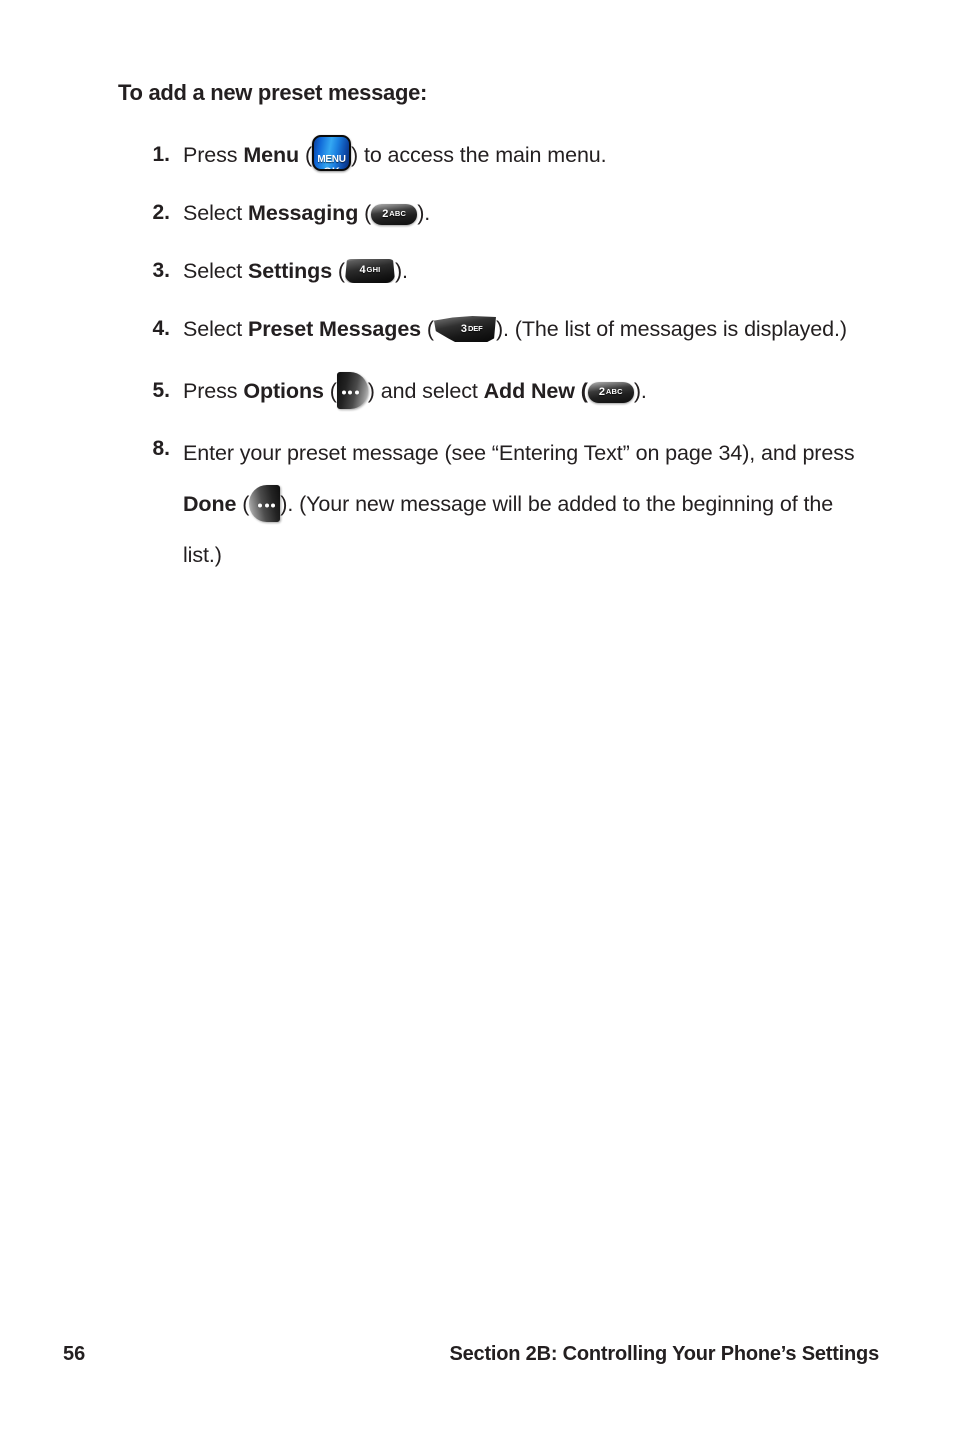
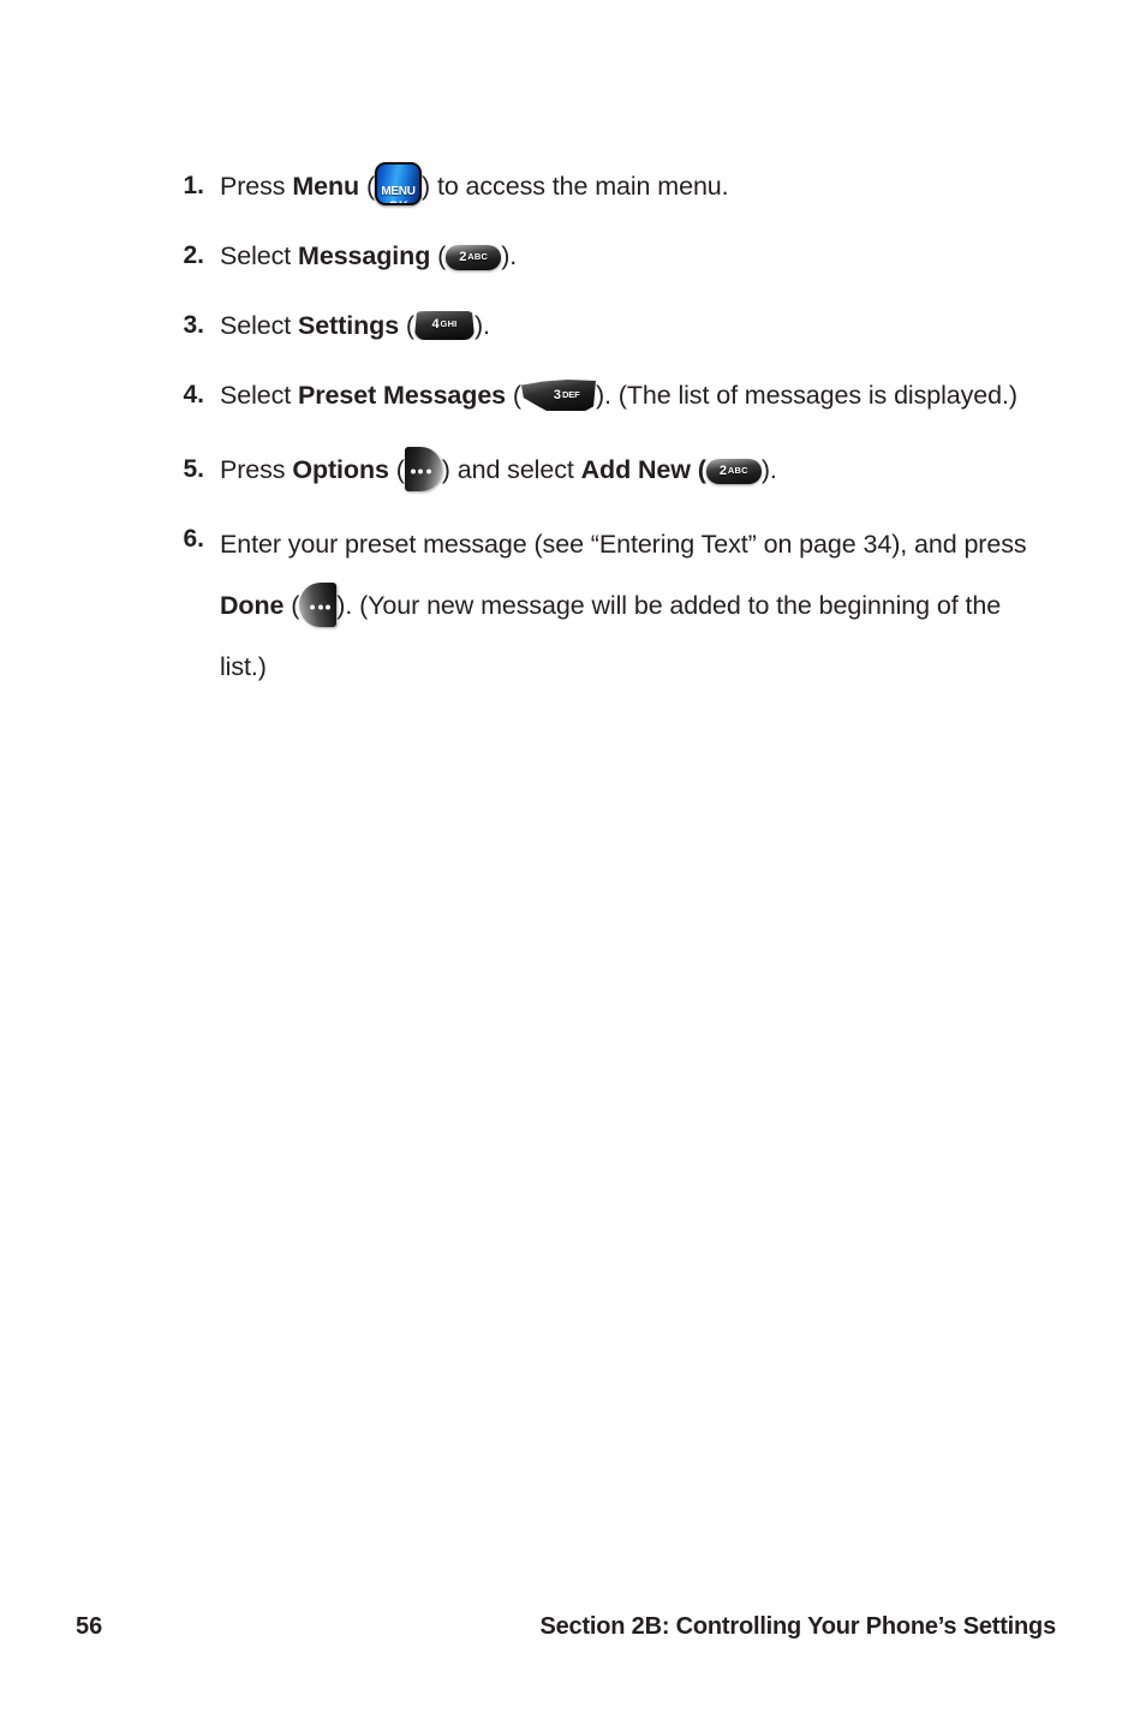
- To add a new preset message:
  1.
  Press Menu (
  MENU
  ) to access the main menu.
  2.
  Select Messaging (
  2ABC
  ).
  3.
  Select Settings (
  4GHI
  ).
  4.
  Select Preset Messages (
  3DEF
  ). (The list of messages is displayed.)
  5.
  Press Options ( ) and select Add New (
  2ABC
  ).
- 8.
+ 6.
  Enter your preset message (see “Entering Text” on page 34), and press Done ( ). (Your new message will be added to the beginning of the list.)
  56
  Section 2B: Controlling Your Phone’s Settings
